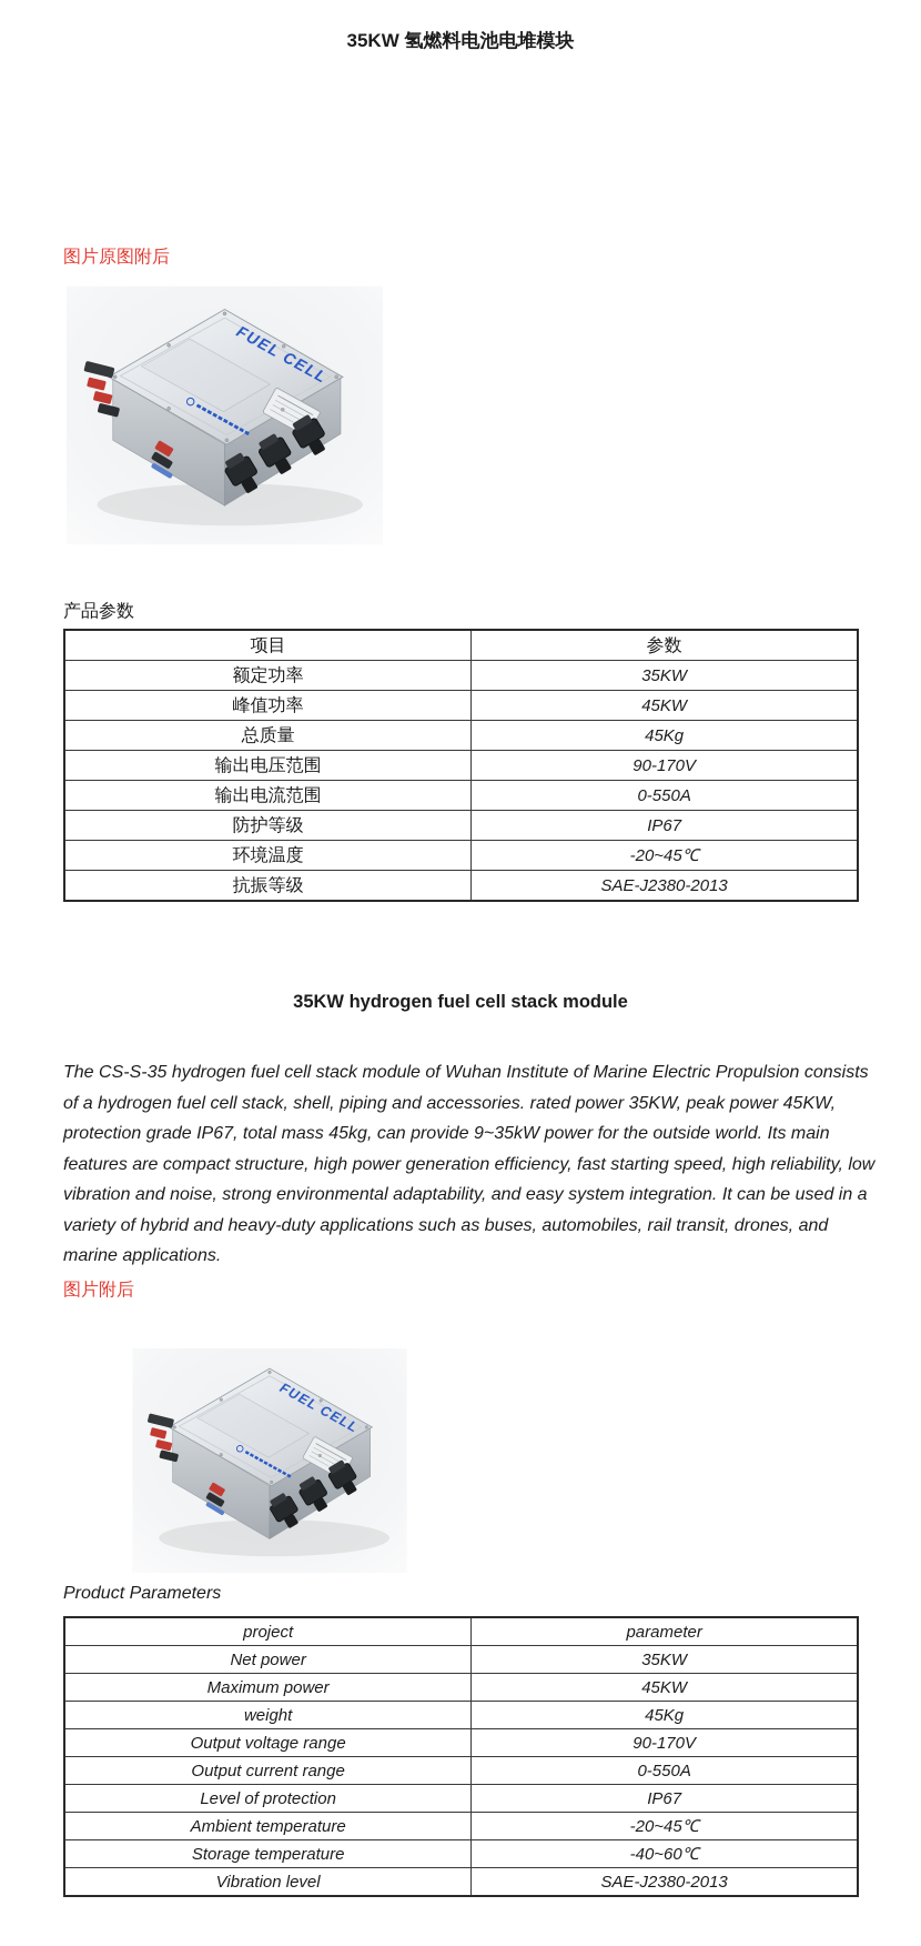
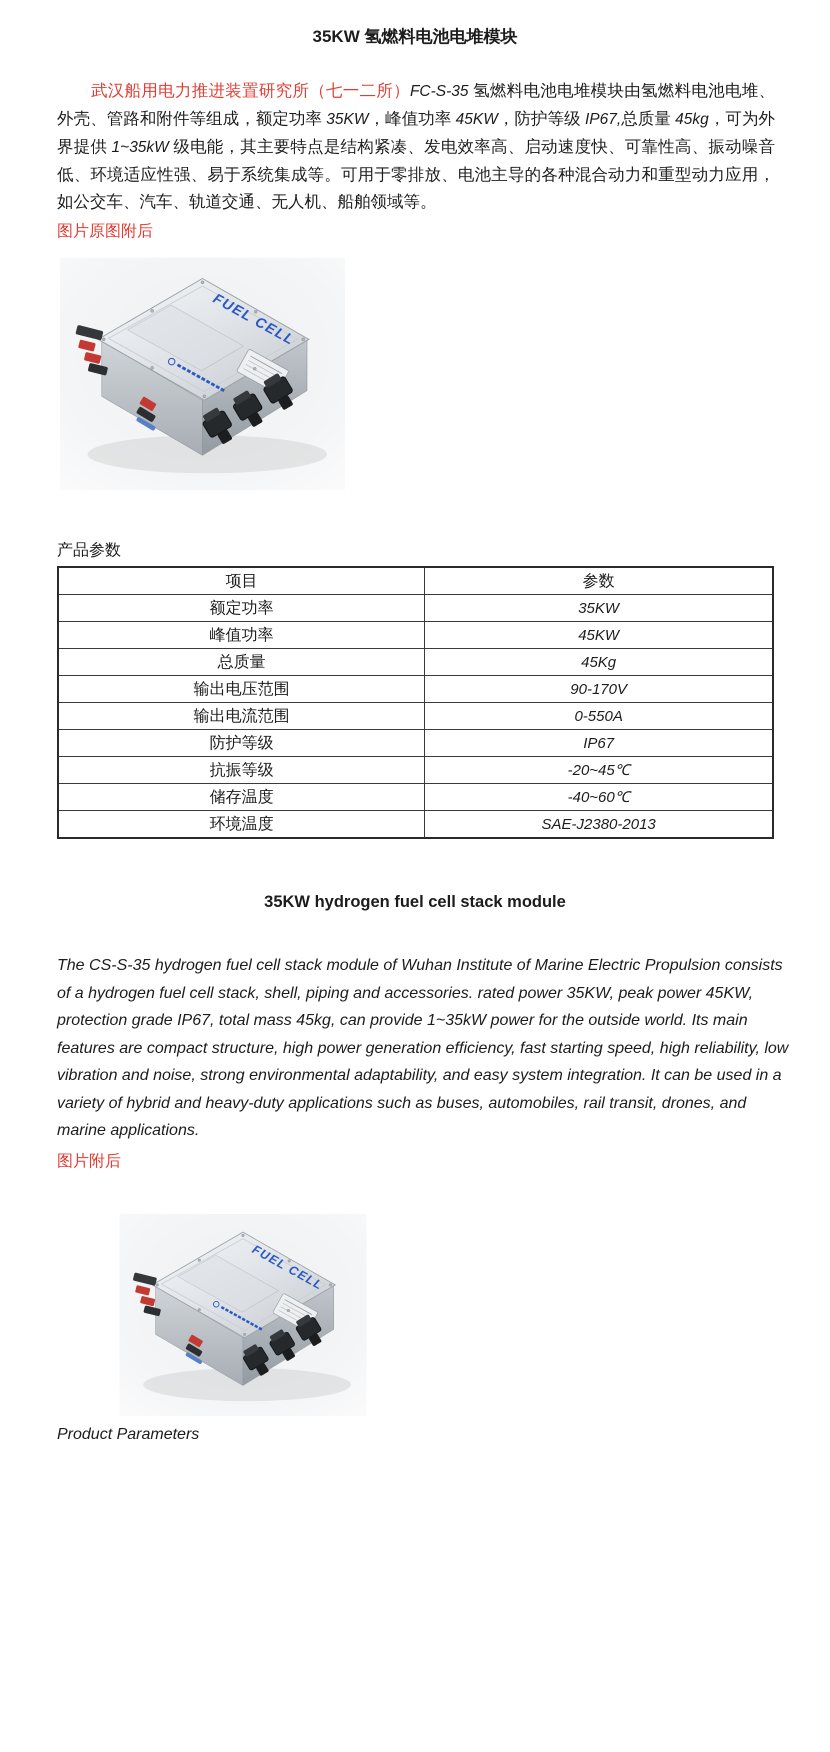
  35KW 氢燃料电池电堆模块
+ 武汉船用电力推进装置研究所（七一二所）FC-S-35 氢燃料电池电堆模块由氢燃料电池电堆、外壳、管路和附件等组成，额定功率 35KW，峰值功率 45KW，防护等级 IP67,总质量 45kg，可为外界提供 1~35kW 级电能，其主要特点是结构紧凑、发电效率高、启动速度快、可靠性高、振动噪音低、环境适应性强、易于系统集成等。可用于零排放、电池主导的各种混合动力和重型动力应用，如公交车、汽车、轨道交通、无人机、船舶领域等。
  图片原图附后
  产品参数
  项目	参数
  额定功率	35KW
  峰值功率	45KW
  总质量	45Kg
  输出电压范围	90-170V
  输出电流范围	0-550A
  防护等级	IP67
- 环境温度	-20~45℃
+ 抗振等级	-20~45℃
+ 储存温度	-40~60℃
- 抗振等级	SAE-J2380-2013
+ 环境温度	SAE-J2380-2013
  35KW hydrogen fuel cell stack module
- The CS-S-35 hydrogen fuel cell stack module of Wuhan Institute of Marine Electric Propulsion consists of a hydrogen fuel cell stack, shell, piping and accessories. rated power 35KW, peak power 45KW, protection grade IP67, total mass 45kg, can provide 9~35kW power for the outside world. Its main features are compact structure, high power generation efficiency, fast starting speed, high reliability, low vibration and noise, strong environmental adaptability, and easy system integration. It can be used in a variety of hybrid and heavy-duty applications such as buses, automobiles, rail transit, drones, and marine applications.
+ The CS-S-35 hydrogen fuel cell stack module of Wuhan Institute of Marine Electric Propulsion consists of a hydrogen fuel cell stack, shell, piping and accessories. rated power 35KW, peak power 45KW, protection grade IP67, total mass 45kg, can provide 1~35kW power for the outside world. Its main features are compact structure, high power generation efficiency, fast starting speed, high reliability, low vibration and noise, strong environmental adaptability, and easy system integration. It can be used in a variety of hybrid and heavy-duty applications such as buses, automobiles, rail transit, drones, and marine applications.
  图片附后
  Product Parameters
- project	parameter
- Net power	35KW
- Maximum power	45KW
- weight	45Kg
- Output voltage range	90-170V
- Output current range	0-550A
- Level of protection	IP67
- Ambient temperature	-20~45℃
- Storage temperature	-40~60℃
- Vibration level	SAE-J2380-2013
